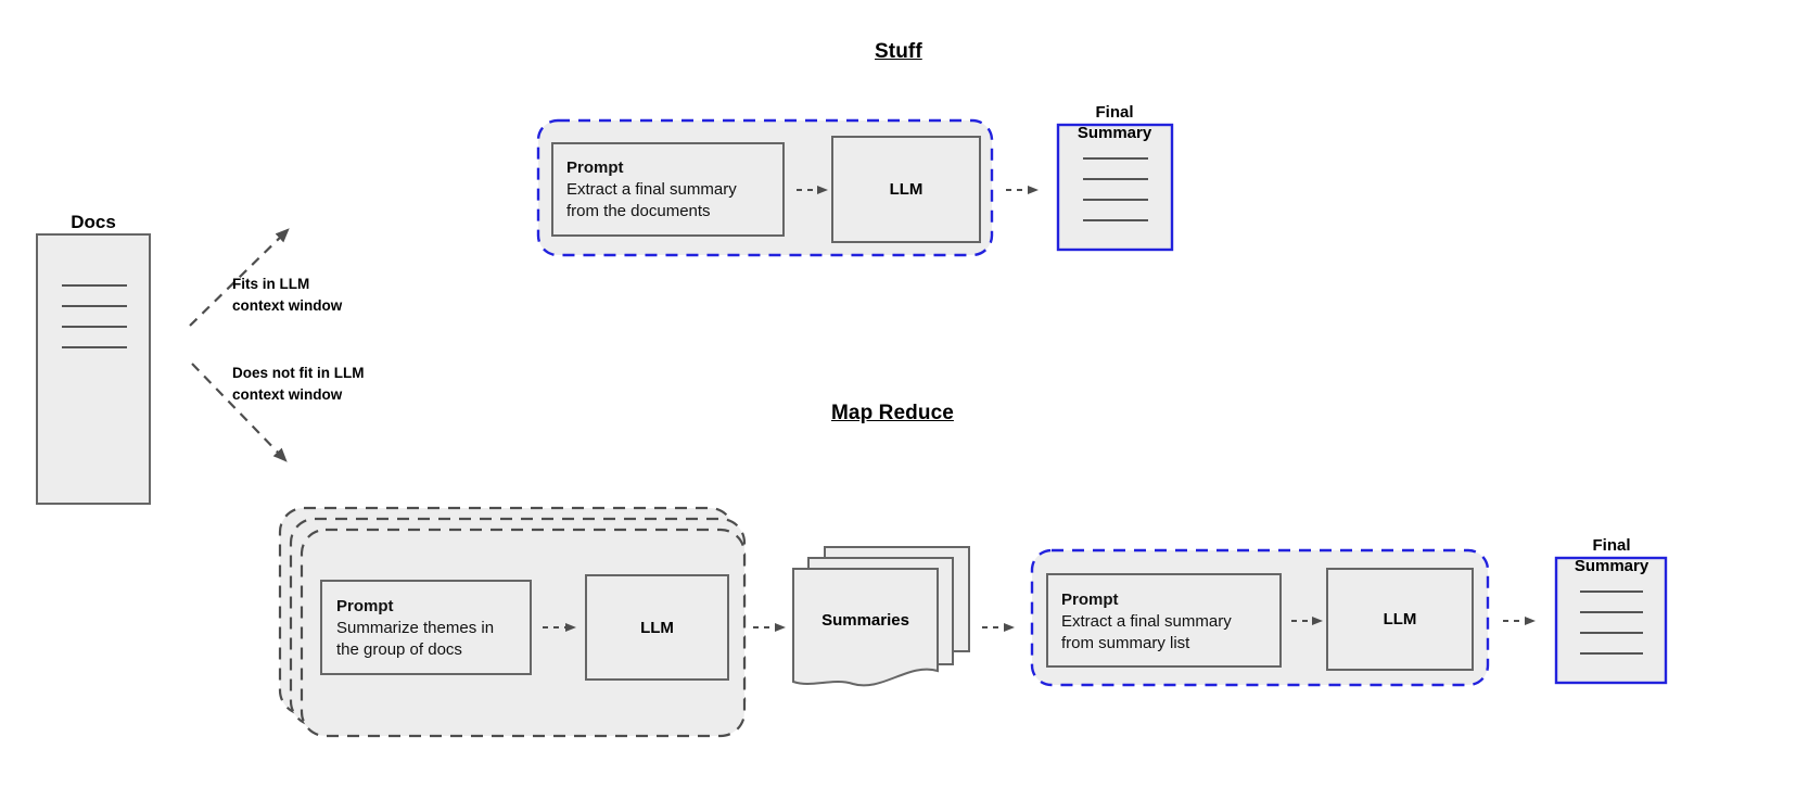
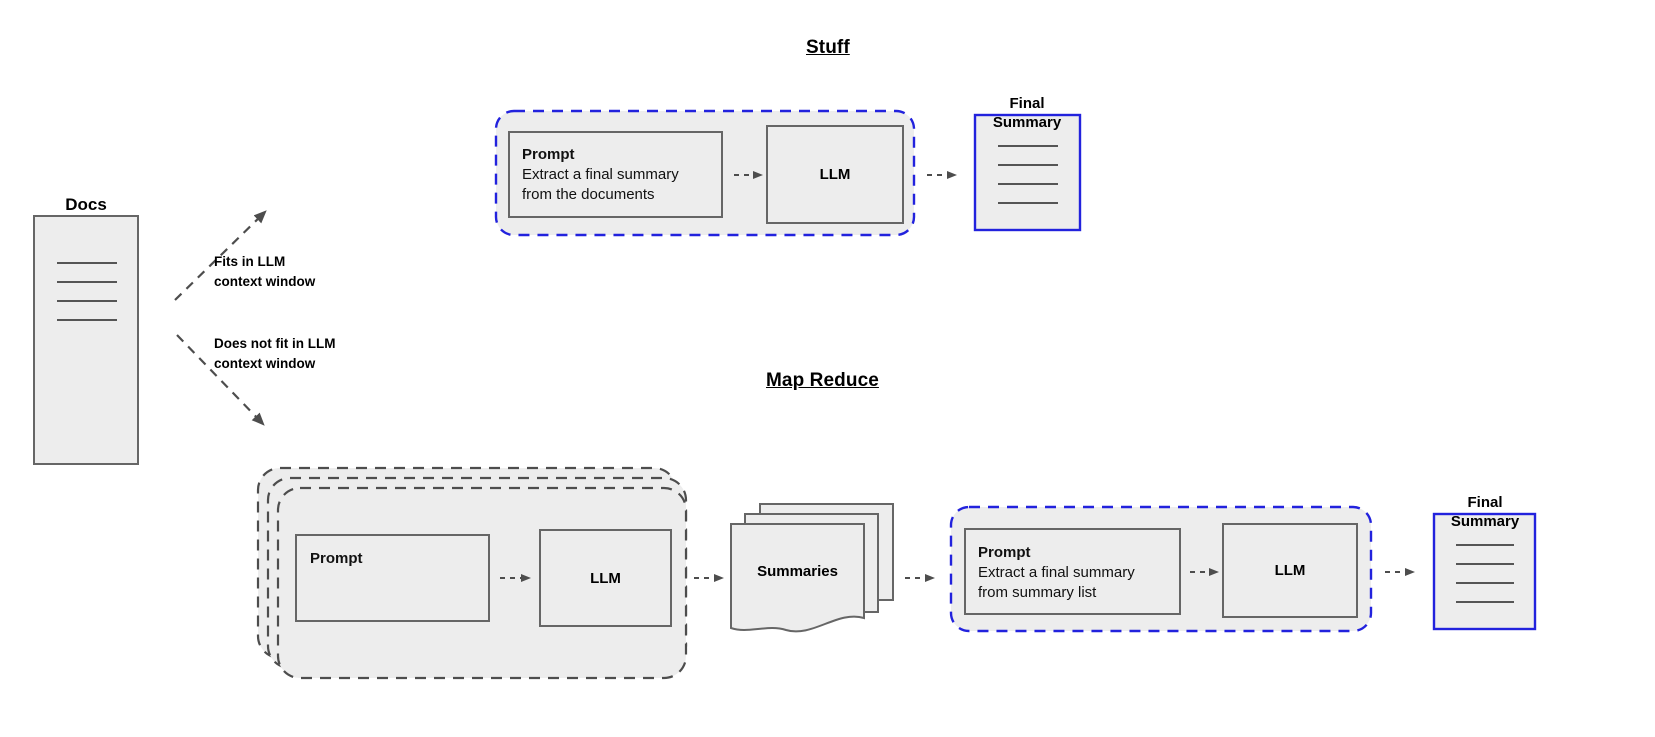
  Stuff
  Map Reduce
  Docs
  Fits in LLM
  context window
  Does not fit in LLM
  context window
  Final
  Summary
  Final
  Summary
  Prompt
  Extract a final summary
  from the documents
  LLM
  Prompt
- Summarize themes in
- the group of docs
  LLM
  Summaries
  Prompt
  Extract a final summary
  from summary list
  LLM
